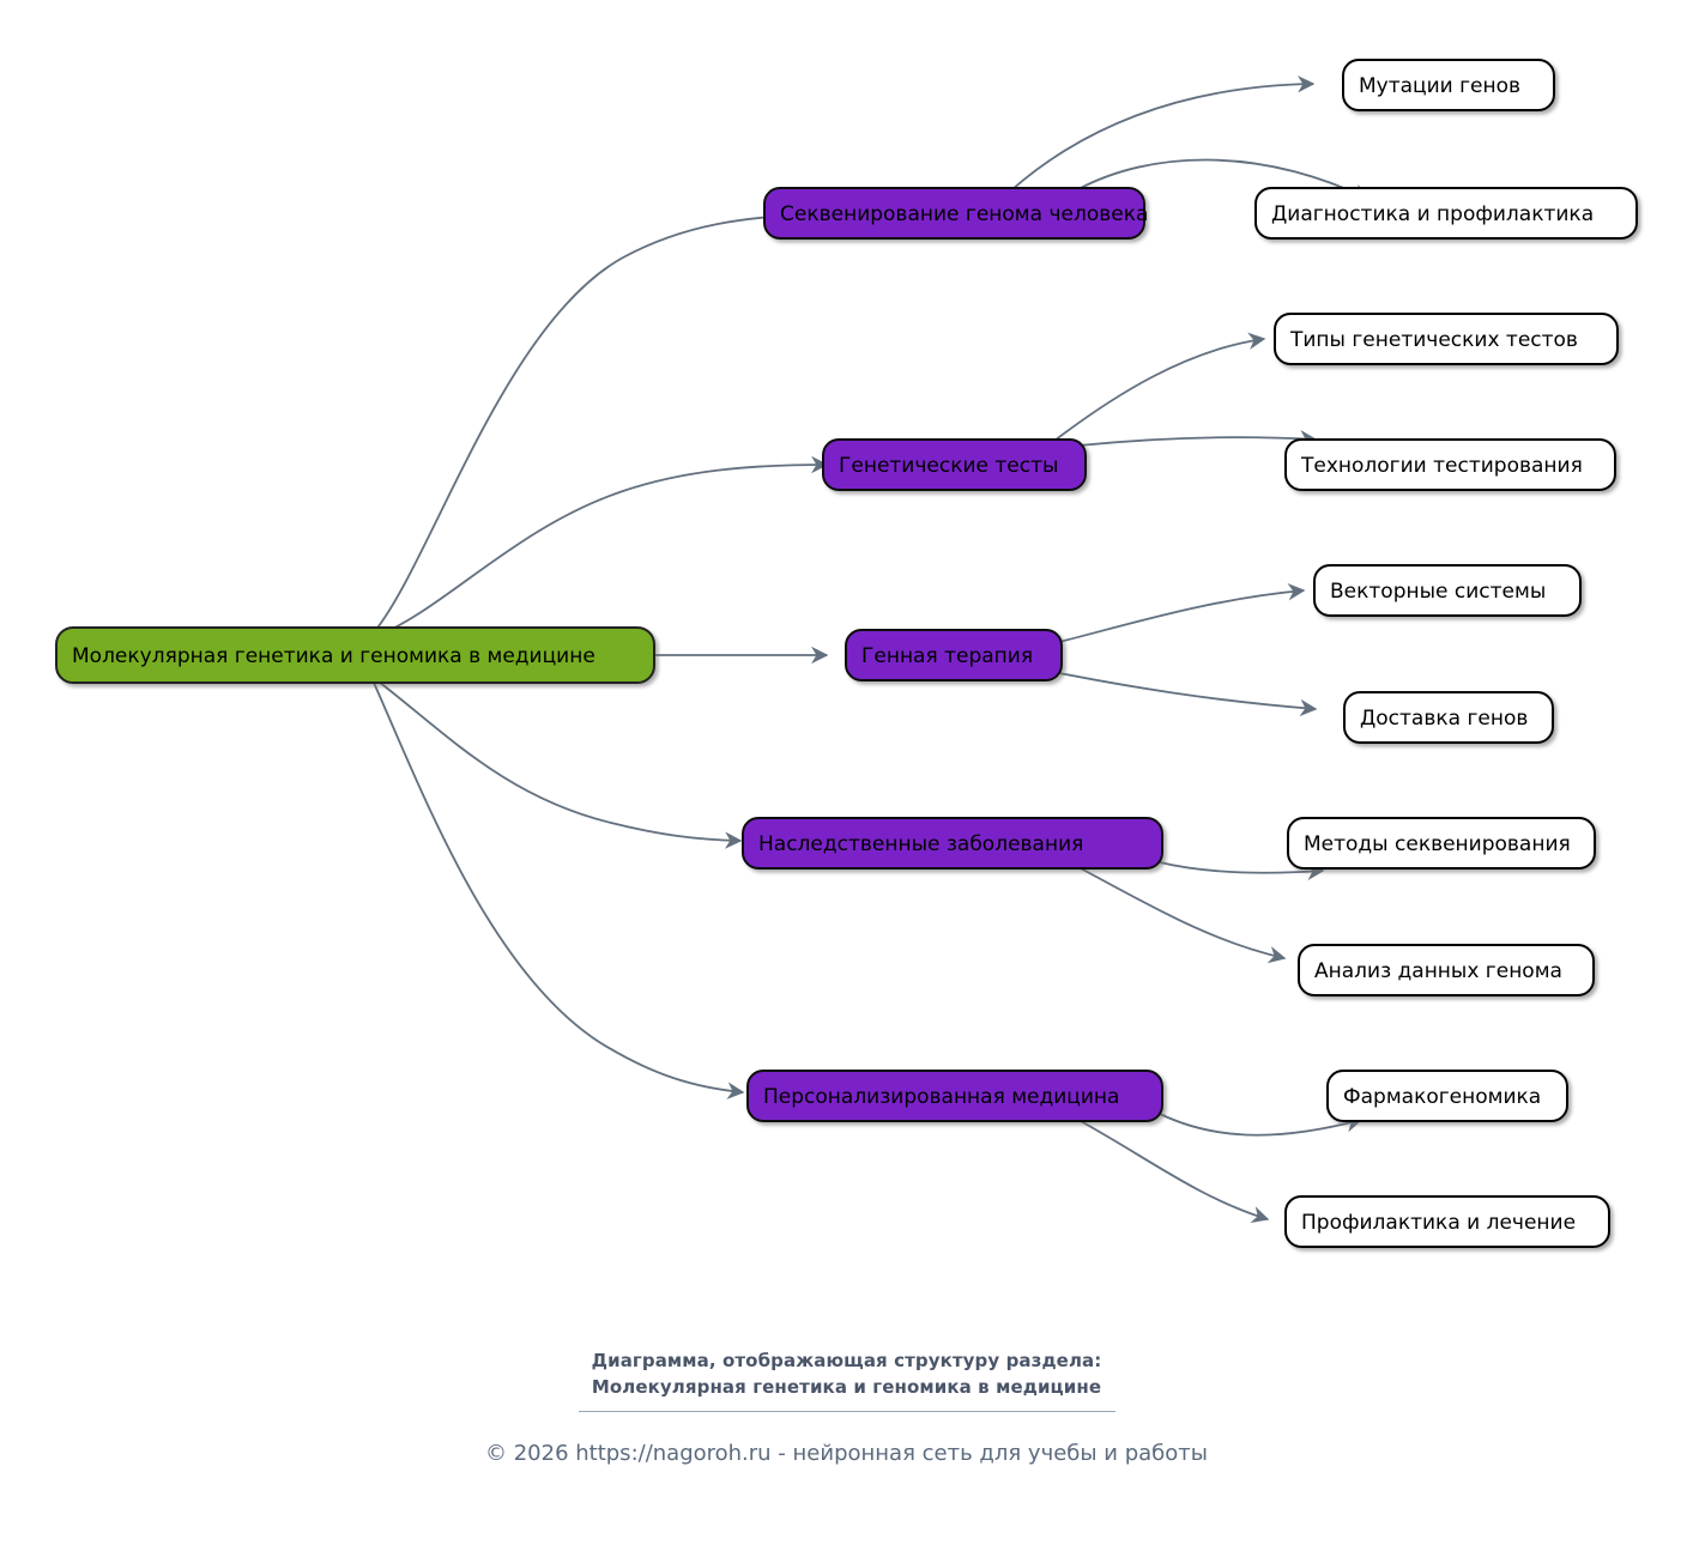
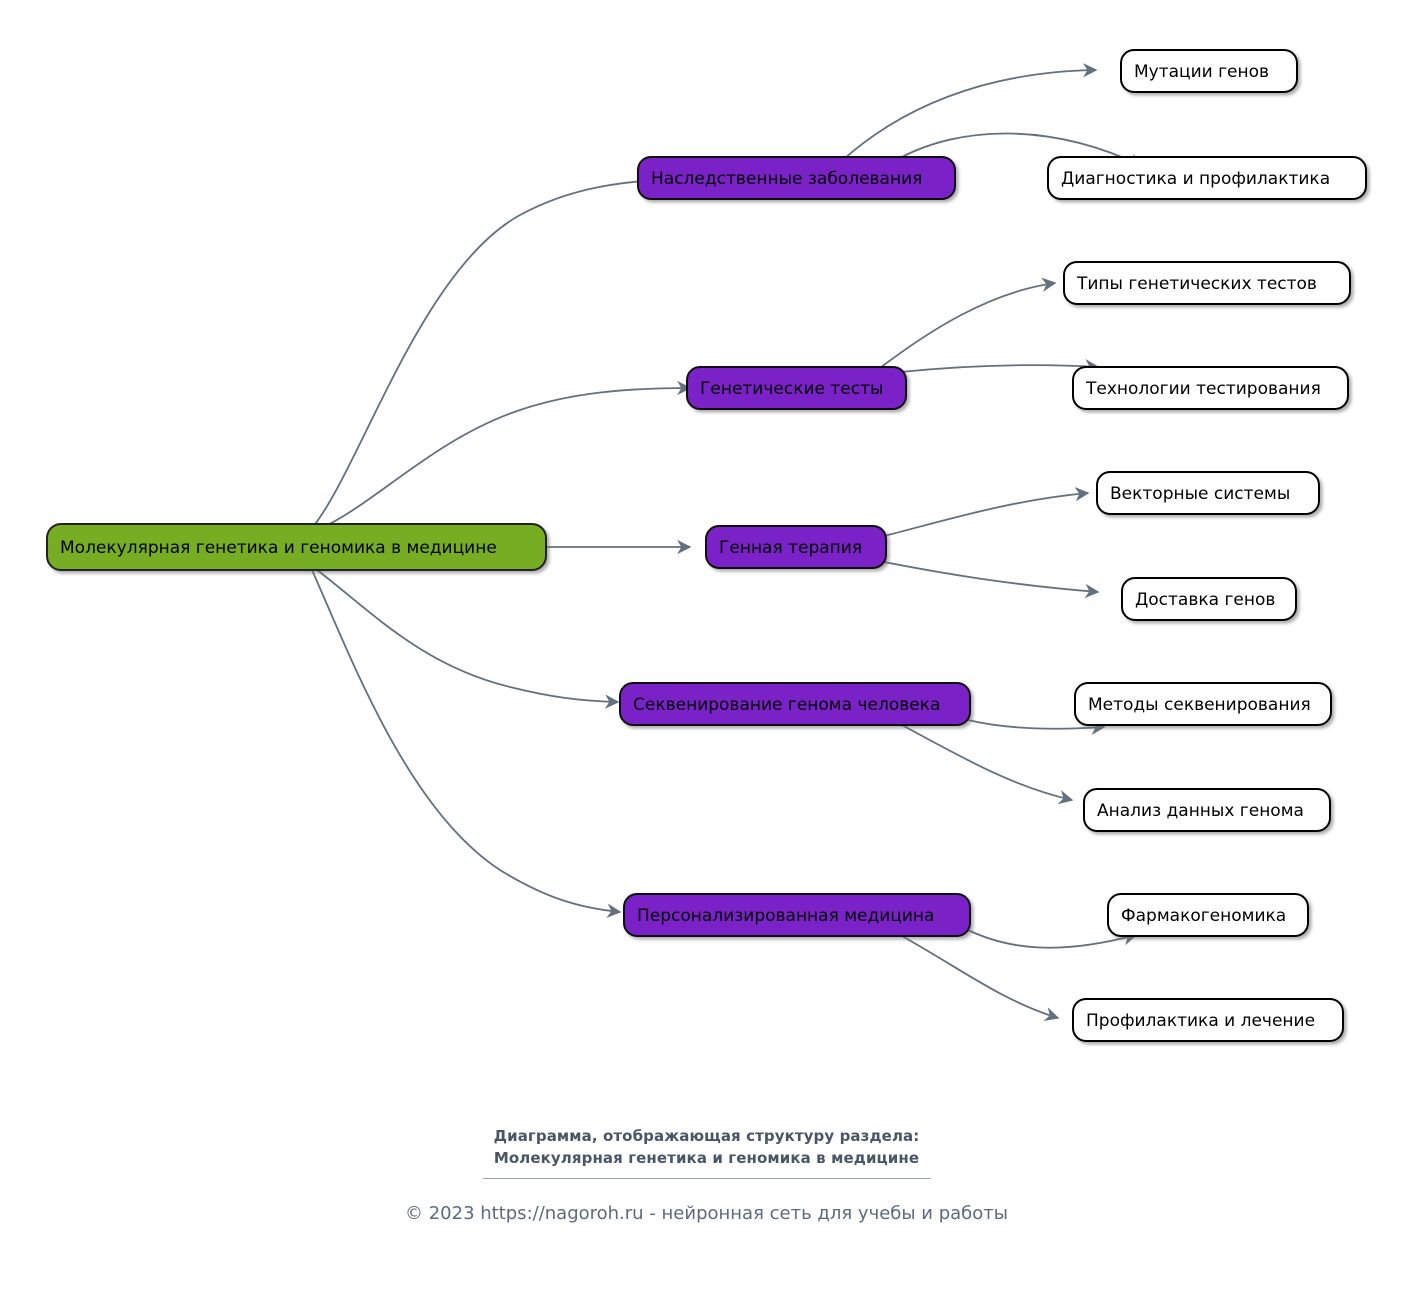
  Молекулярная генетика и геномика в медицине
- Секвенирование генома человека
+ Наследственные заболевания
  Генетические тесты
  Генная терапия
- Наследственные заболевания
+ Секвенирование генома человека
  Персонализированная медицина
  Мутации генов
  Диагностика и профилактика
  Типы генетических тестов
  Технологии тестирования
  Векторные системы
  Доставка генов
  Методы секвенирования
  Анализ данных генома
  Фармакогеномика
  Профилактика и лечение
  Диаграмма, отображающая структуру раздела:
  Молекулярная генетика и геномика в медицине
- © 2026 https://nagoroh.ru - нейронная сеть для учебы и работы
+ © 2023 https://nagoroh.ru - нейронная сеть для учебы и работы
